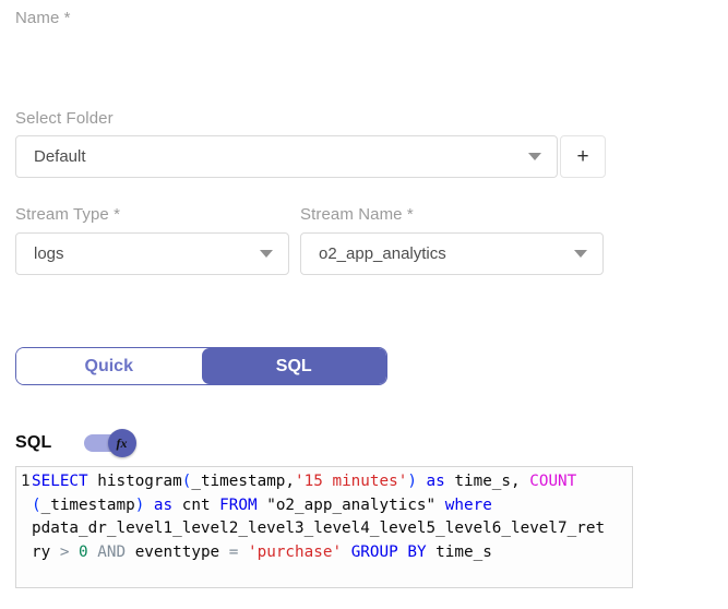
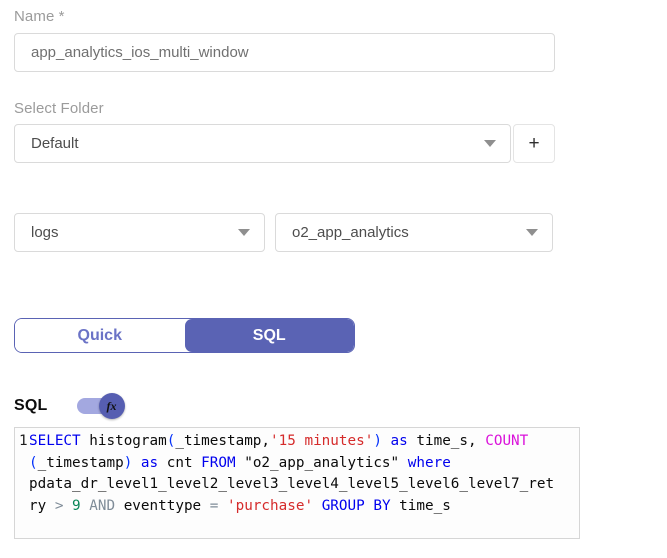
  Name *
+ app_analytics_ios_multi_window
  Select Folder
  Default
  +
- Stream Type *
- Stream Name *
  logs
  o2_app_analytics
  Quick
  SQL
  SQL
  fx
  1
  SELECT histogram(_timestamp,'15 minutes') as time_s, COUNT
  (_timestamp) as cnt FROM "o2_app_analytics" where
  pdata_dr_level1_level2_level3_level4_level5_level6_level7_ret
- ry > 0 AND eventtype = 'purchase' GROUP BY time_s
+ ry > 9 AND eventtype = 'purchase' GROUP BY time_s
